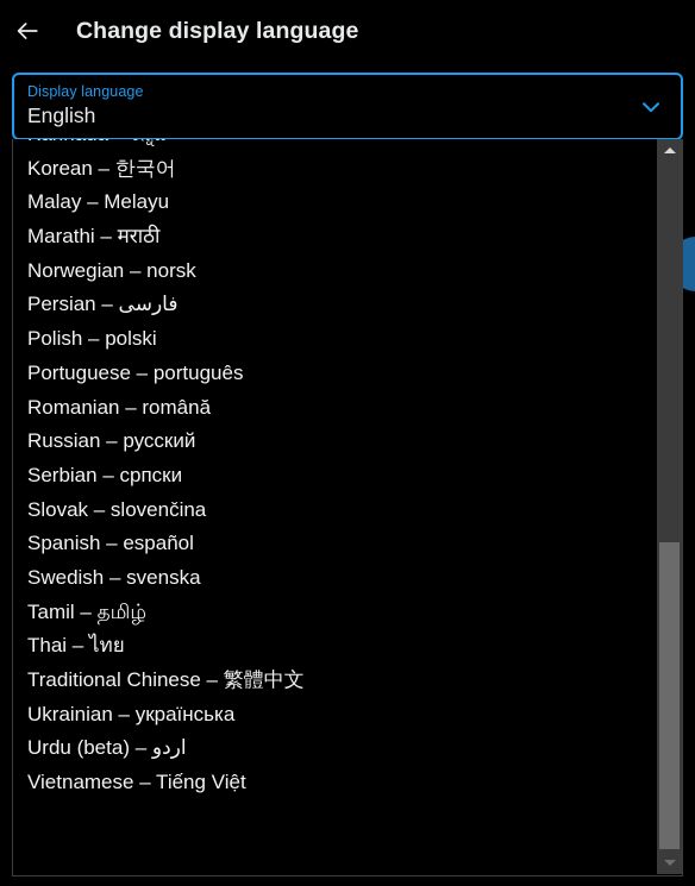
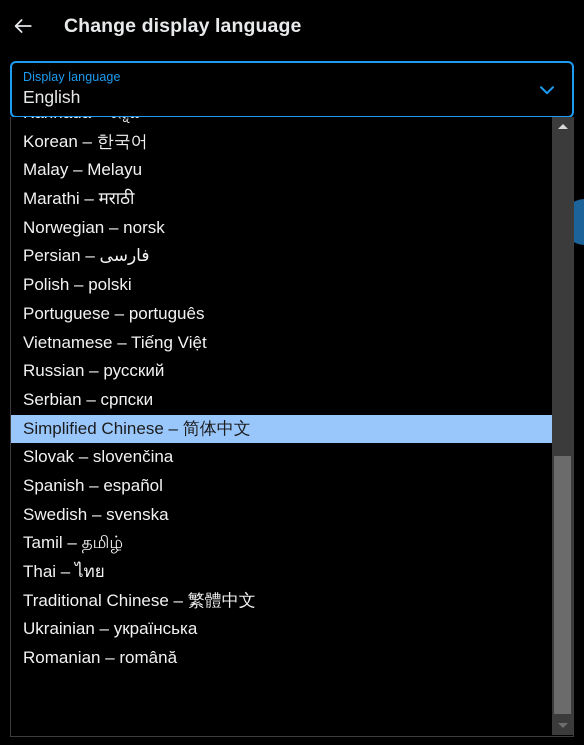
  Change display language
  Display language
  English
  Korean – 한국어
  Malay – Melayu
  Marathi – मराठी
  Norwegian – norsk
  Persian – فارسی
  Polish – polski
  Portuguese – português
- Romanian – română
+ Vietnamese – Tiếng Việt
  Russian – русский
  Serbian – српски
+ Simplified Chinese – 简体中文
  Slovak – slovenčina
  Spanish – español
  Swedish – svenska
  Tamil – தமிழ்
  Thai – ไทย
  Traditional Chinese – 繁體中文
  Ukrainian – українська
- Urdu (beta) – اردو
- Vietnamese – Tiếng Việt
+ Romanian – română
